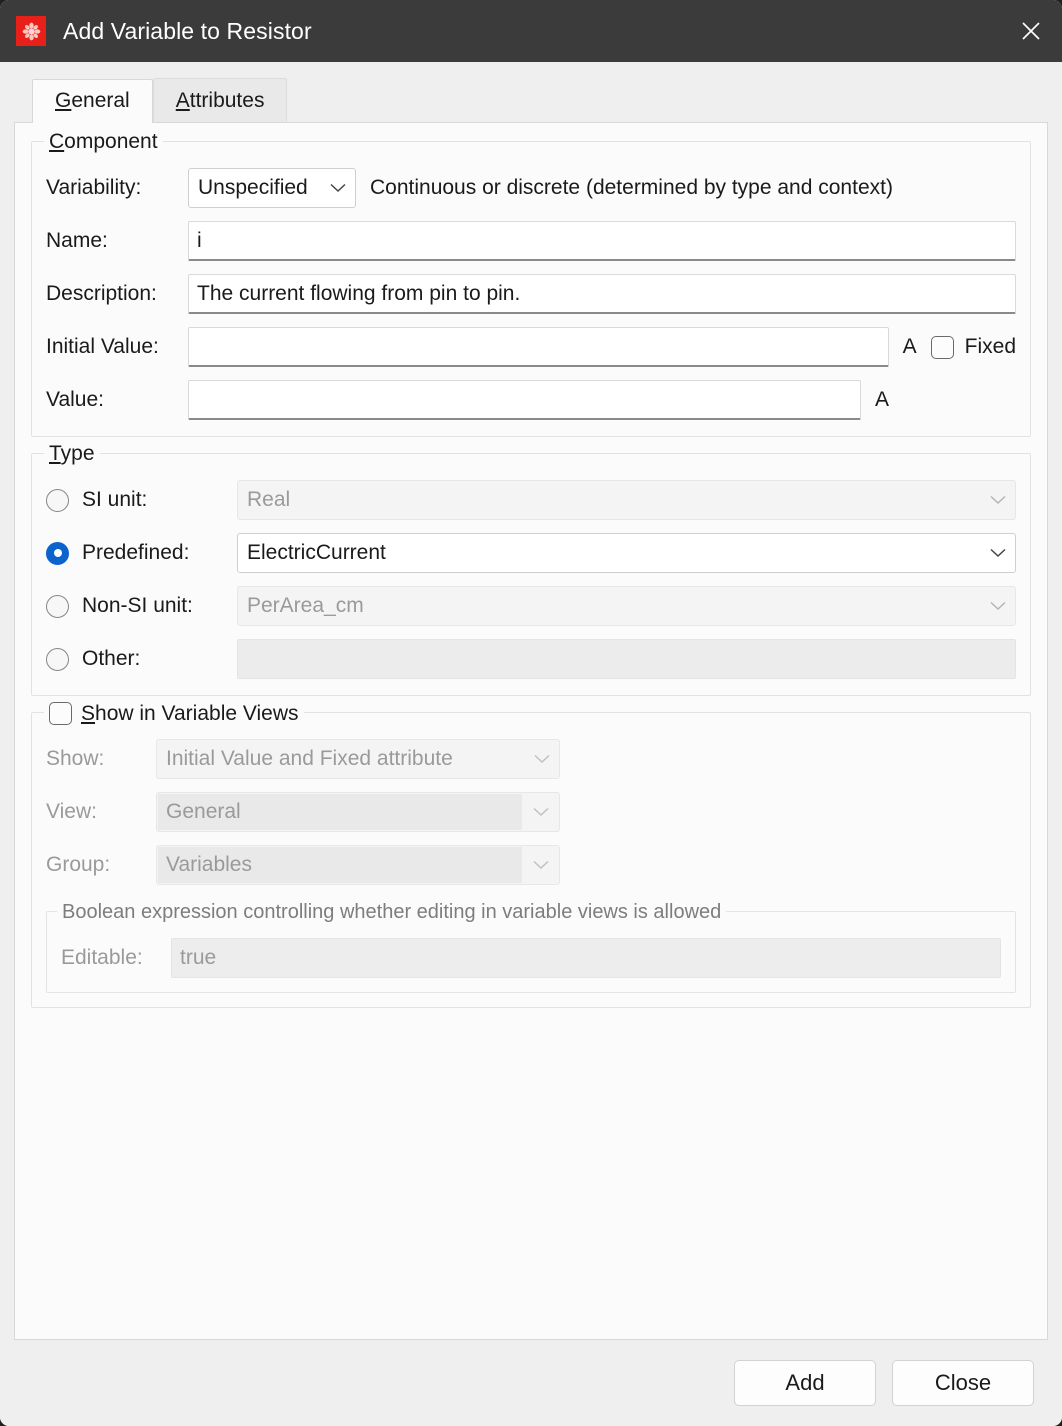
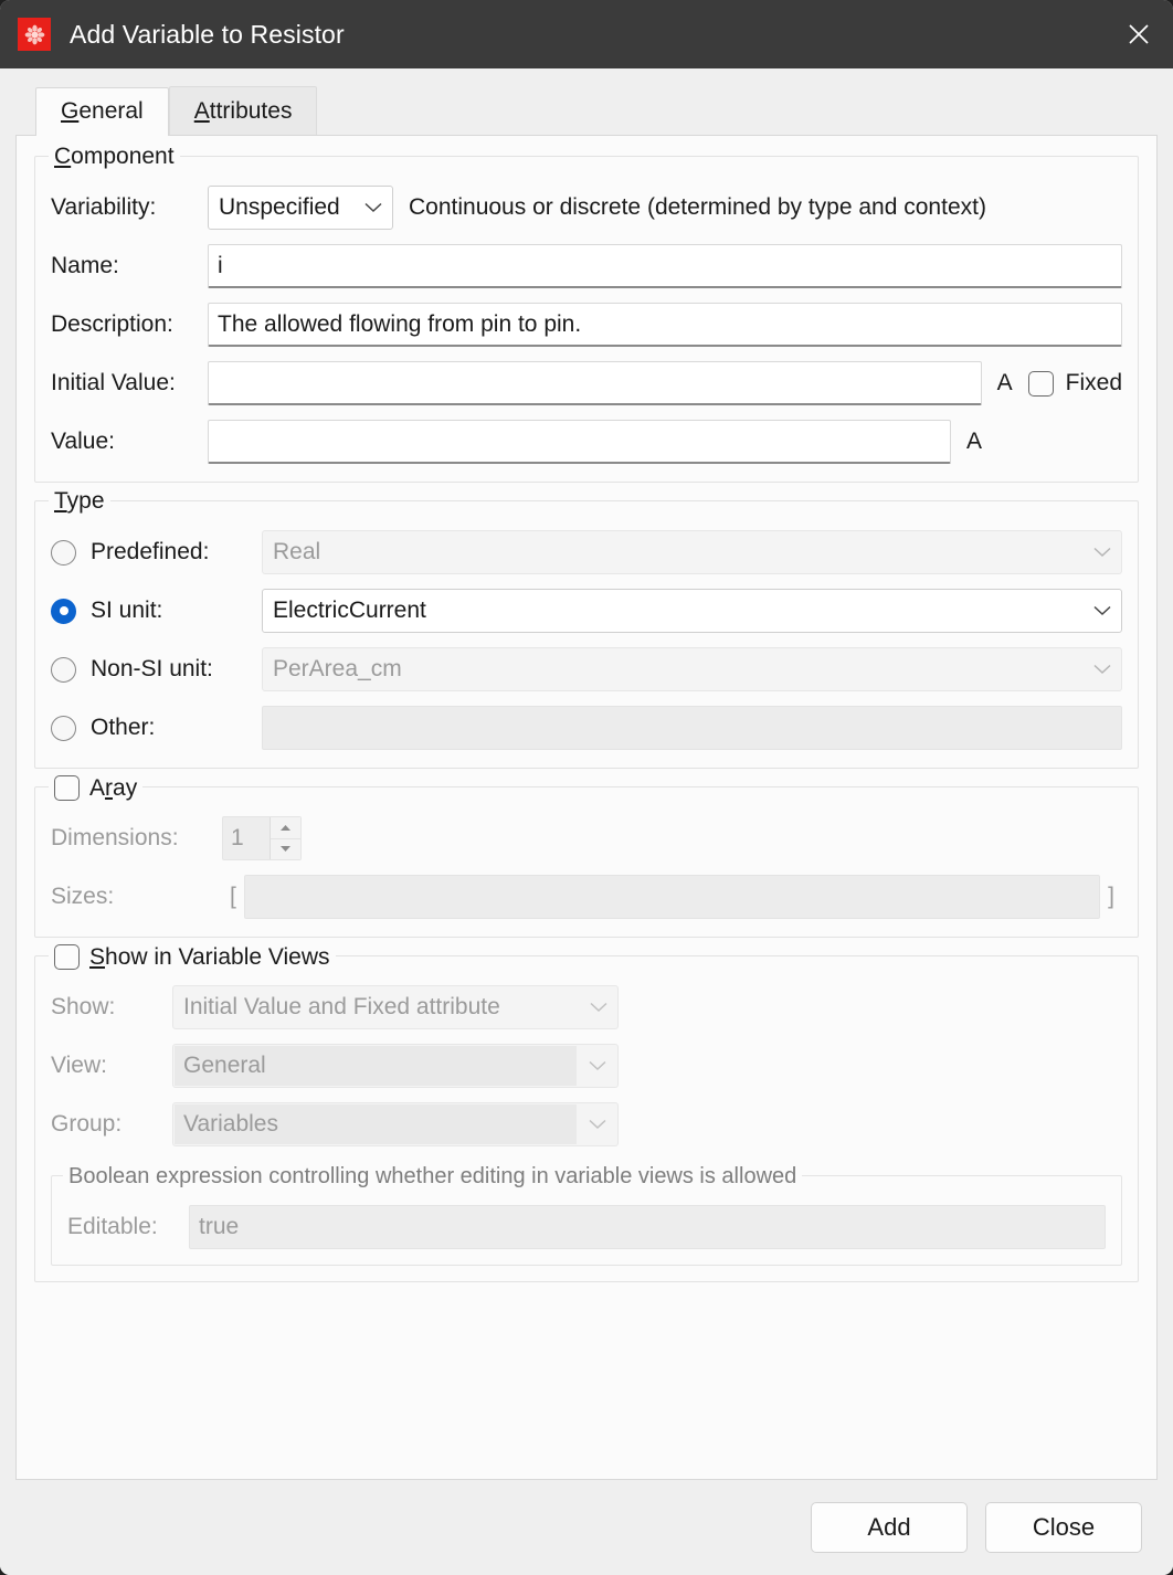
  Add Variable to Resistor
  General
  Attributes
  Component
  Variability:
  Unspecified
  Continuous or discrete (determined by type and context)
  Name:
  i
  Description:
- The current flowing from pin to pin.
+ The allowed flowing from pin to pin.
  Initial Value:
  A
  Fixed
  Value:
  A
  Type
- SI unit:
+ Predefined:
  Real
- Predefined:
+ SI unit:
  ElectricCurrent
  Non-SI unit:
  PerArea_cm
  Other:
+ Aray
+ Dimensions:
+ 1
+ Sizes:
+ [
+ ]
  Show in Variable Views
  Show:
  Initial Value and Fixed attribute
  View:
  General
  Group:
  Variables
  Boolean expression controlling whether editing in variable views is allowed
  Editable:
  true
  Add
  Close
